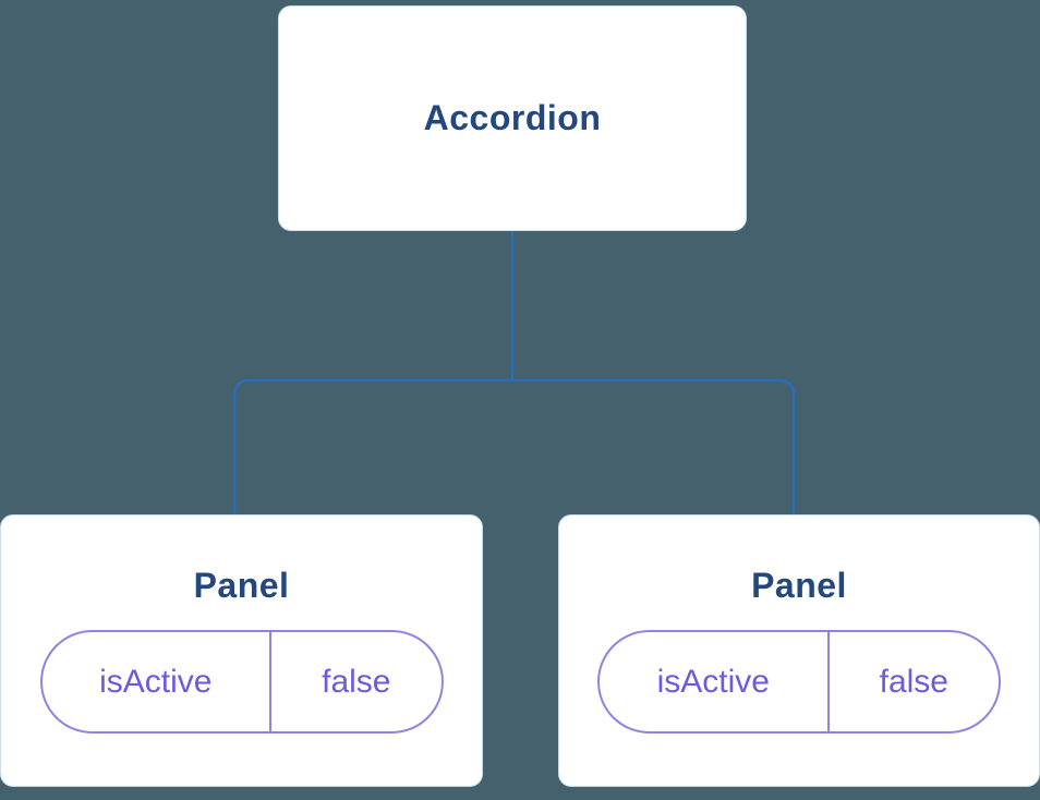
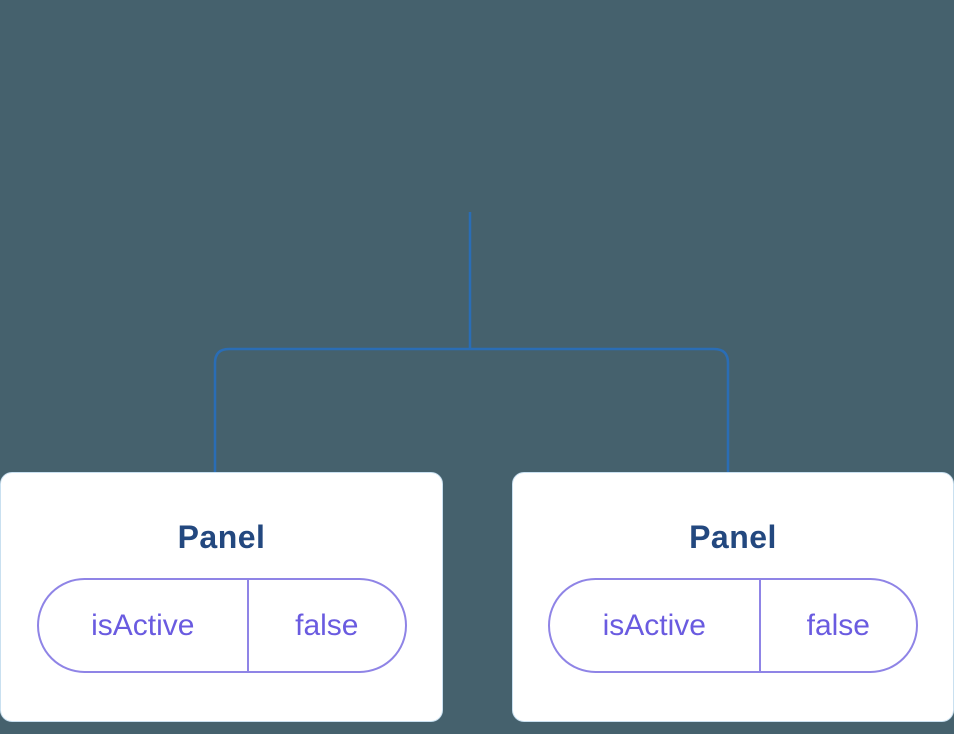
- Accordion
  Panel
  isActive
  false
  Panel
  isActive
  false
